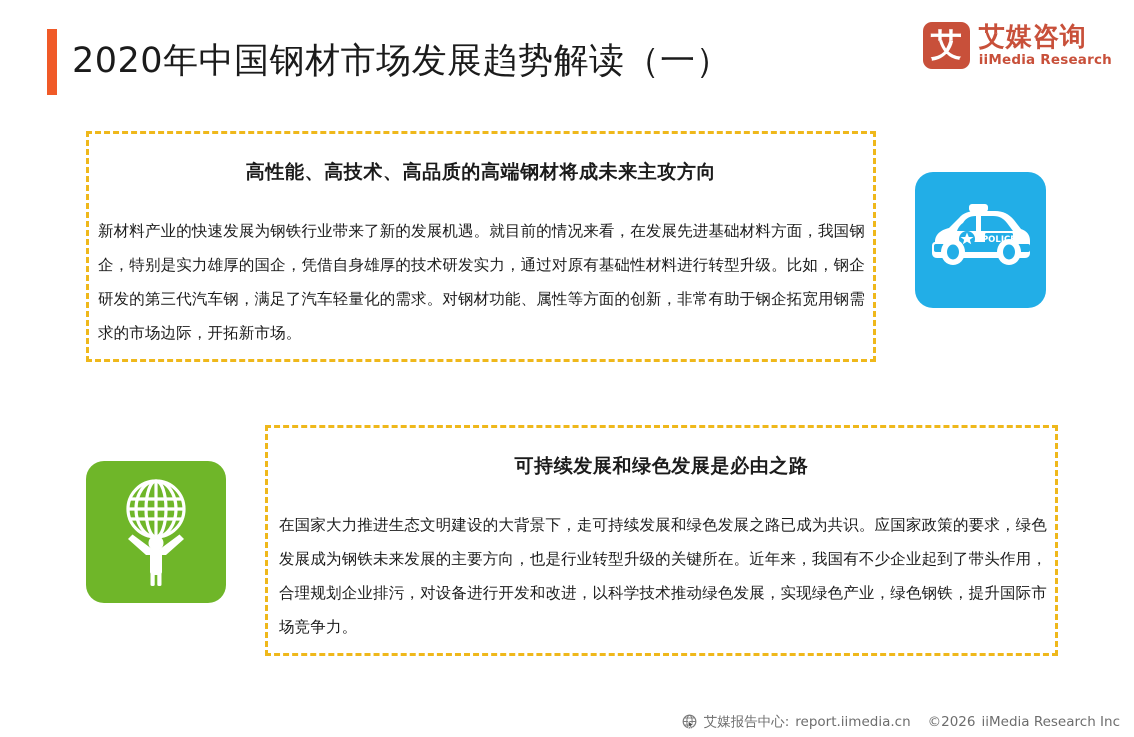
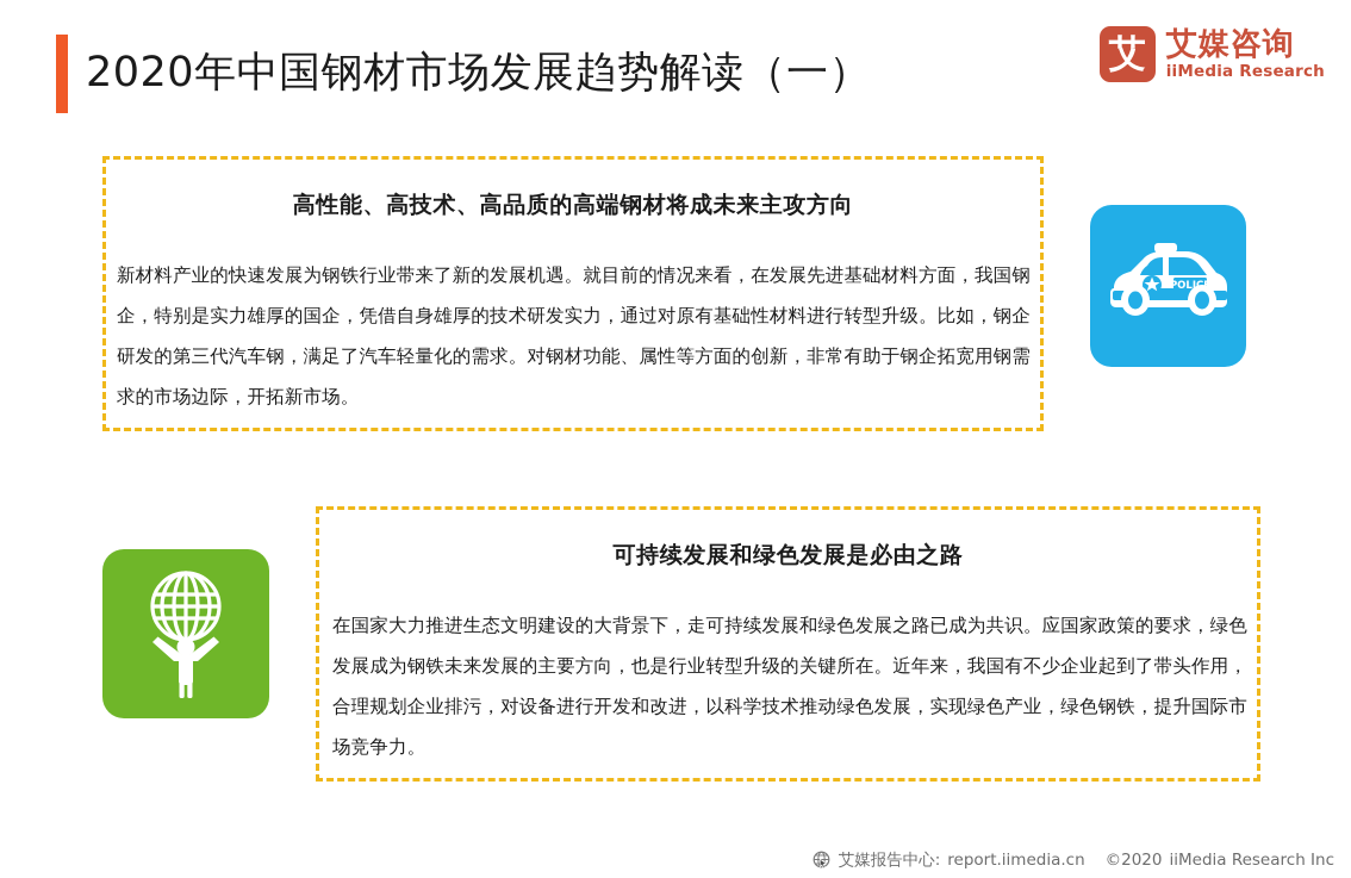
  2020年中国钢材市场发展趋势解读（一）
  艾
  艾媒咨询
  iiMedia Research
  高性能、高技术、高品质的高端钢材将成未来主攻方向
  新材料产业的快速发展为钢铁行业带来了新的发展机遇。就目前的情况来看，在发展先进基础材料方面，我国钢企，特别是实力雄厚的国企，凭借自身雄厚的技术研发实力，通过对原有基础性材料进行转型升级。比如，钢企研发的第三代汽车钢，满足了汽车轻量化的需求。对钢材功能、属性等方面的创新，非常有助于钢企拓宽用钢需求的市场边际，开拓新市场。
  可持续发展和绿色发展是必由之路
  在国家大力推进生态文明建设的大背景下，走可持续发展和绿色发展之路已成为共识。应国家政策的要求，绿色发展成为钢铁未来发展的主要方向，也是行业转型升级的关键所在。近年来，我国有不少企业起到了带头作用，合理规划企业排污，对设备进行开发和改进，以科学技术推动绿色发展，实现绿色产业，绿色钢铁，提升国际市场竞争力。
  艾媒报告中心:
  report.iimedia.cn
- ©2026
+ ©2020
  iiMedia Research Inc
